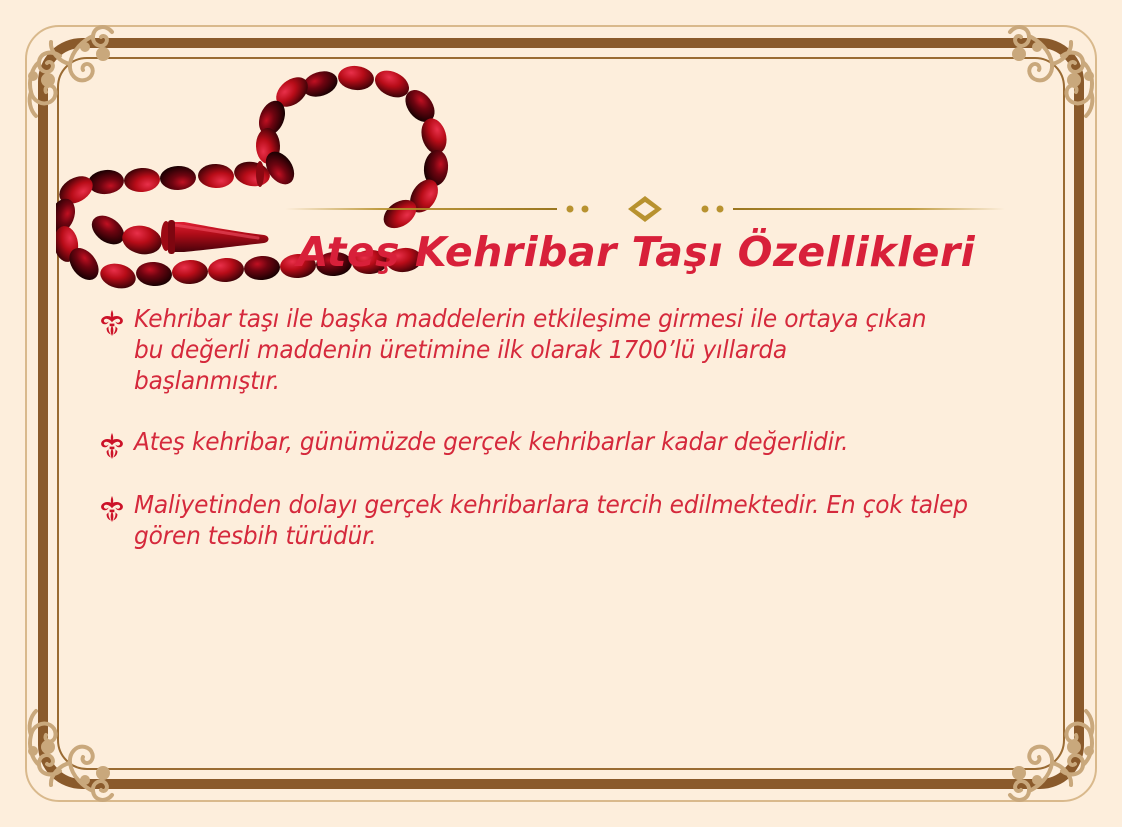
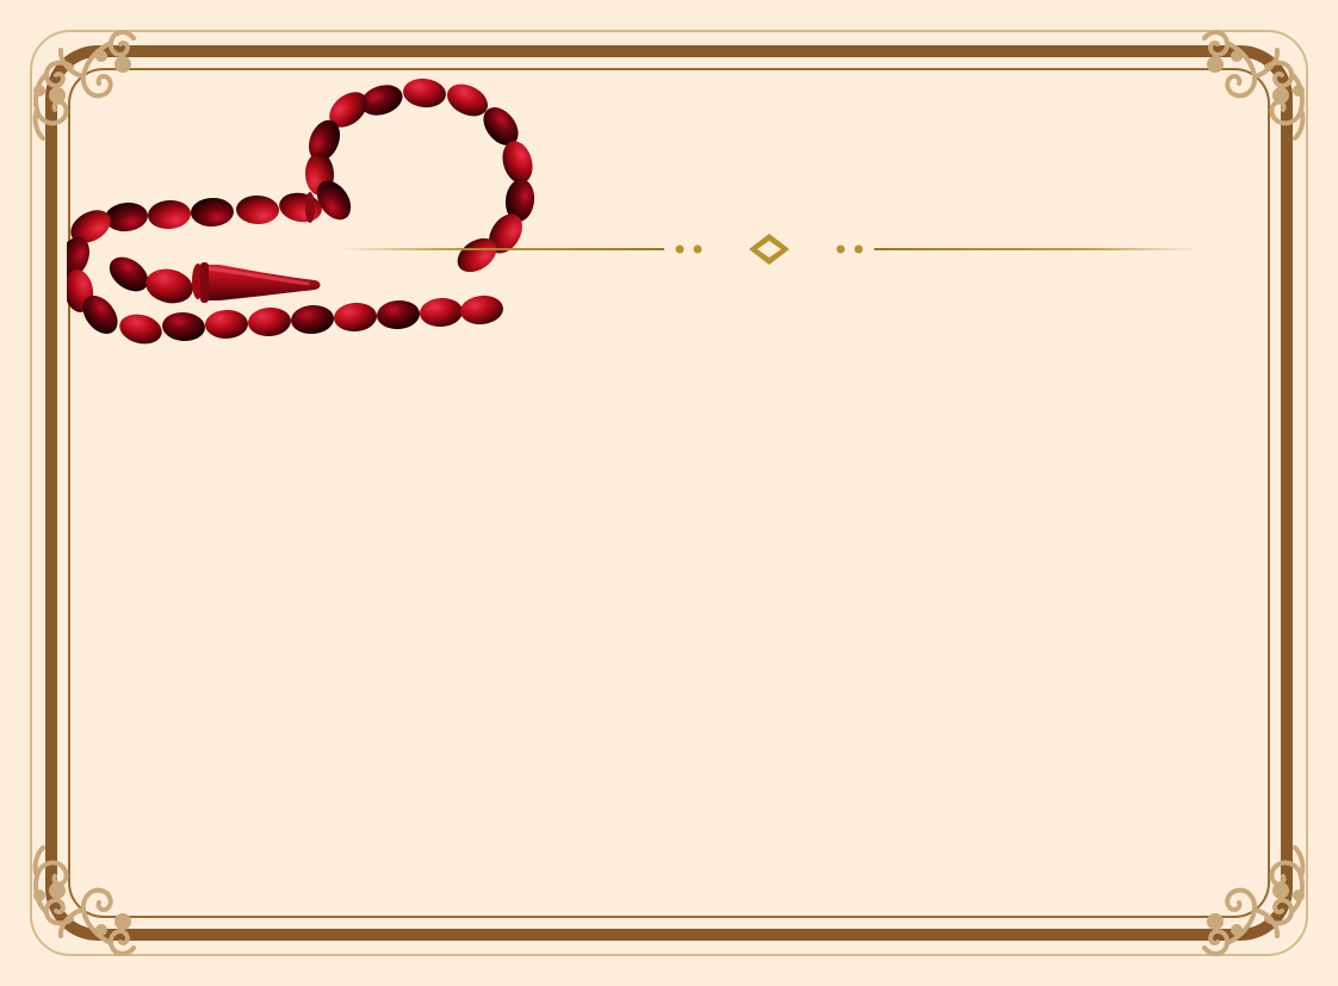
- Ateş Kehribar Taşı Özellikleri
- Kehribar taşı ile başka maddelerin etkileşime girmesi ile ortaya çıkan bu değerli maddenin üretimine ilk olarak 1700’lü yıllarda başlanmıştır.
- Ateş kehribar, günümüzde gerçek kehribarlar kadar değerlidir.
- Maliyetinden dolayı gerçek kehribarlara tercih edilmektedir. En çok talep gören tesbih türüdür.
